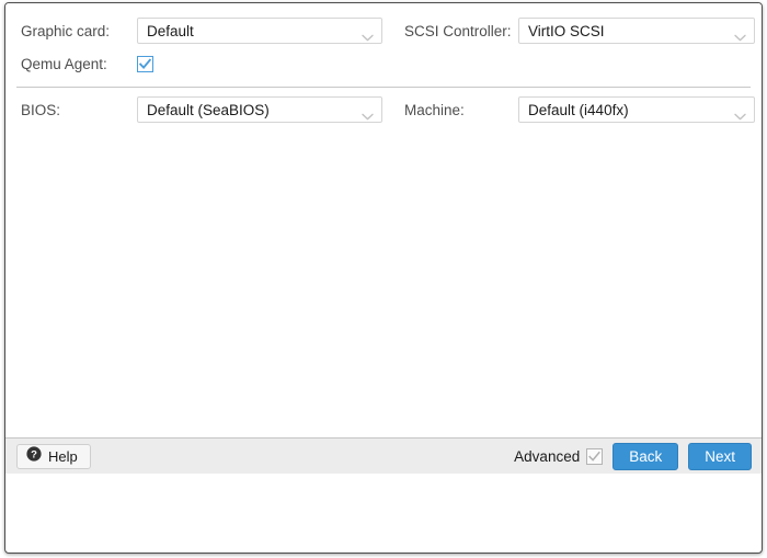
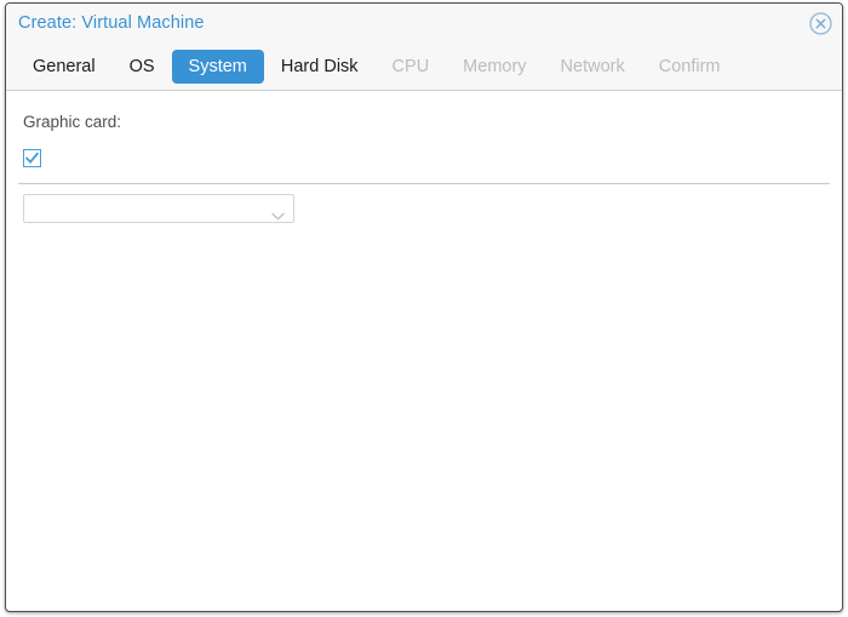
+ Create: Virtual Machine
+ General
+ OS
+ System
+ Hard Disk
+ CPU
+ Memory
+ Network
+ Confirm
  Graphic card:
- Default
- SCSI Controller:
- VirtIO SCSI
- Qemu Agent:
- BIOS:
- Default (SeaBIOS)
- Machine:
- Default (i440fx)
- ?
- Help
- Advanced
- Back
- Next
